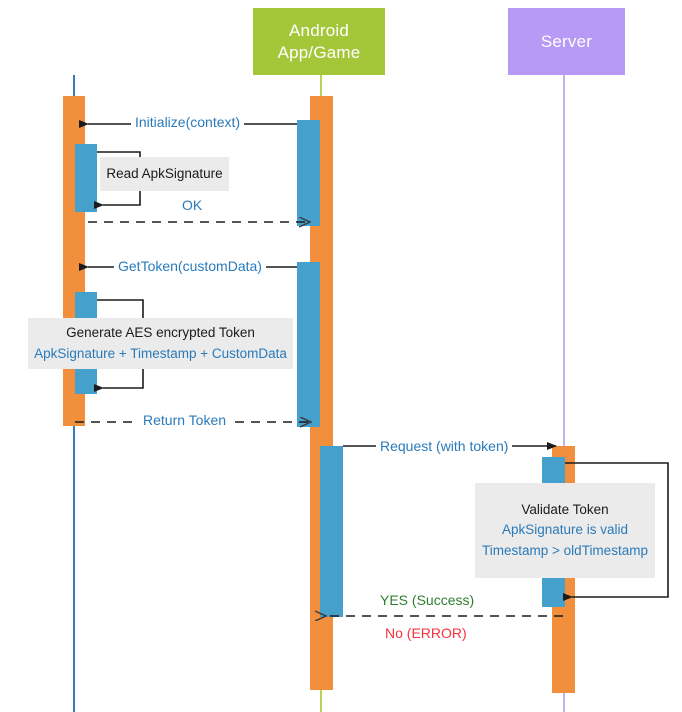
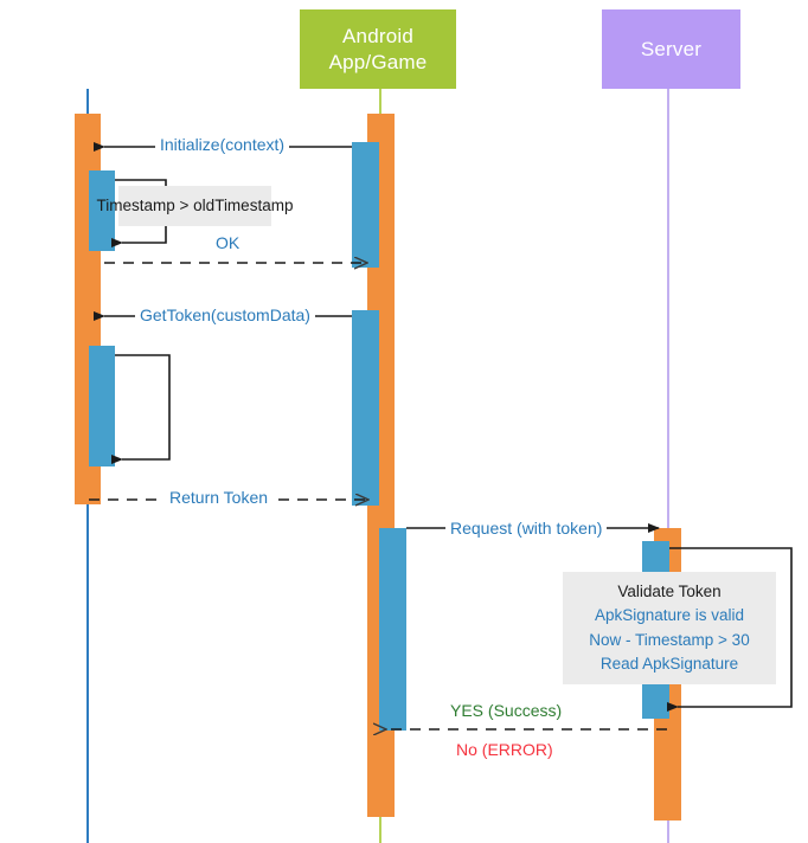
  Android
  App/Game
  Server
  Initialize(context)
  OK
  GetToken(customData)
  Return Token
  Request (with token)
  YES (Success)
  No (ERROR)
- Read ApkSignature
+ Timestamp > oldTimestamp
- Generate AES encrypted Token
- ApkSignature + Timestamp + CustomData
  Validate Token
  ApkSignature is valid
+ Now - Timestamp > 30
- Timestamp > oldTimestamp
+ Read ApkSignature
